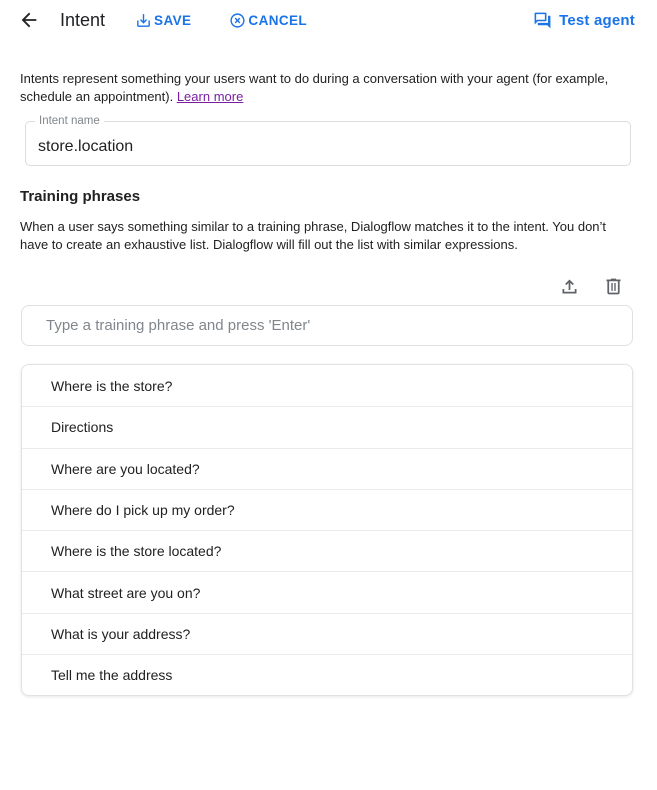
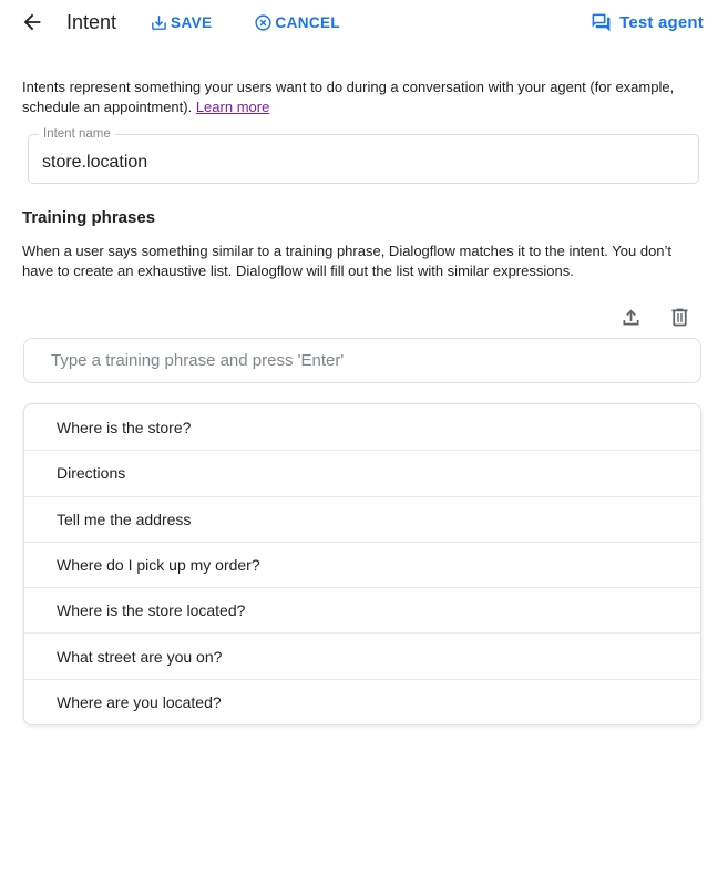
  Intent
  SAVE
  CANCEL
  Test agent
  Intents represent something your users want to do during a conversation with your agent (for example, schedule an appointment). Learn more
  Intent name
  store.location
  Training phrases
  When a user says something similar to a training phrase, Dialogflow matches it to the intent. You don’t have to create an exhaustive list. Dialogflow will fill out the list with similar expressions.
  Type a training phrase and press 'Enter'
  Where is the store?
  Directions
- Where are you located?
+ Tell me the address
  Where do I pick up my order?
  Where is the store located?
  What street are you on?
- What is your address?
- Tell me the address
+ Where are you located?
